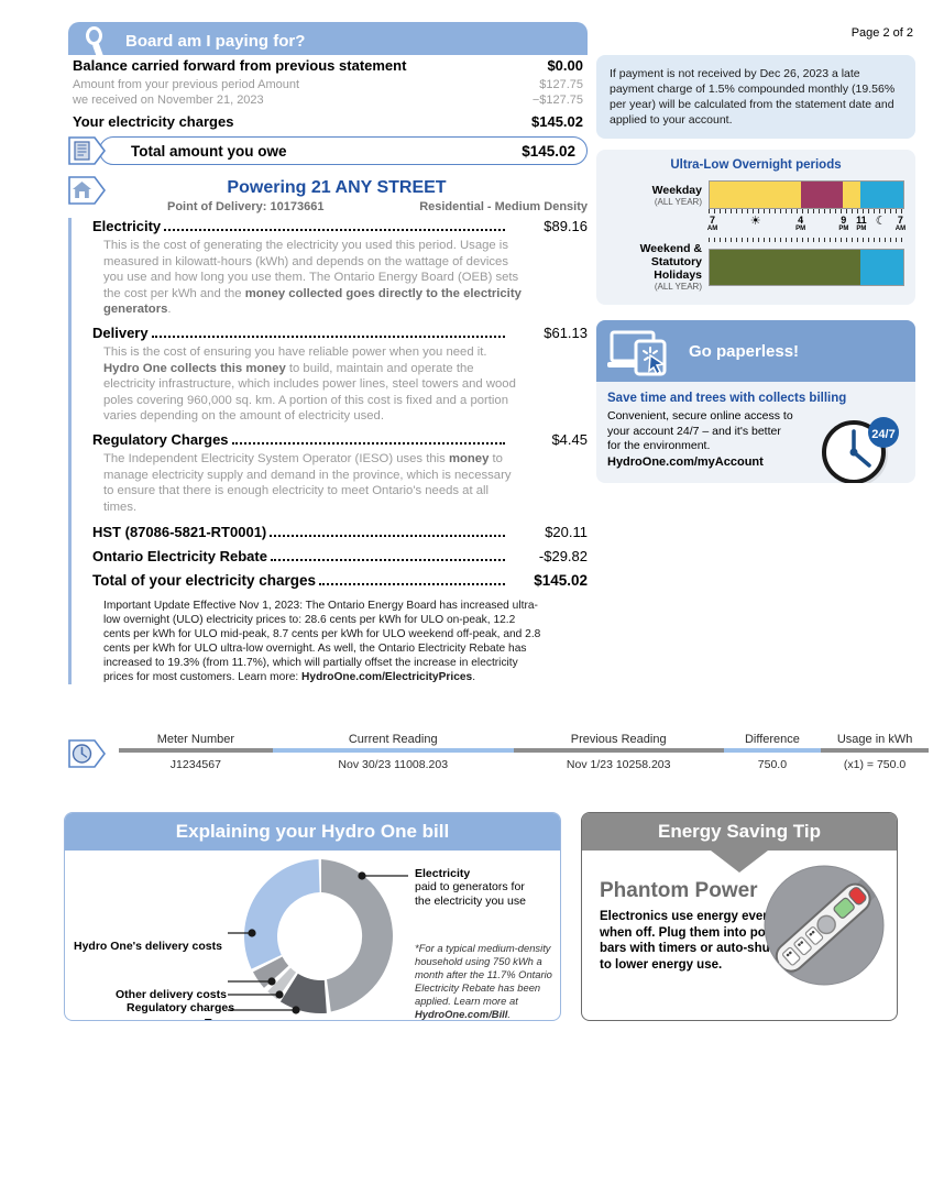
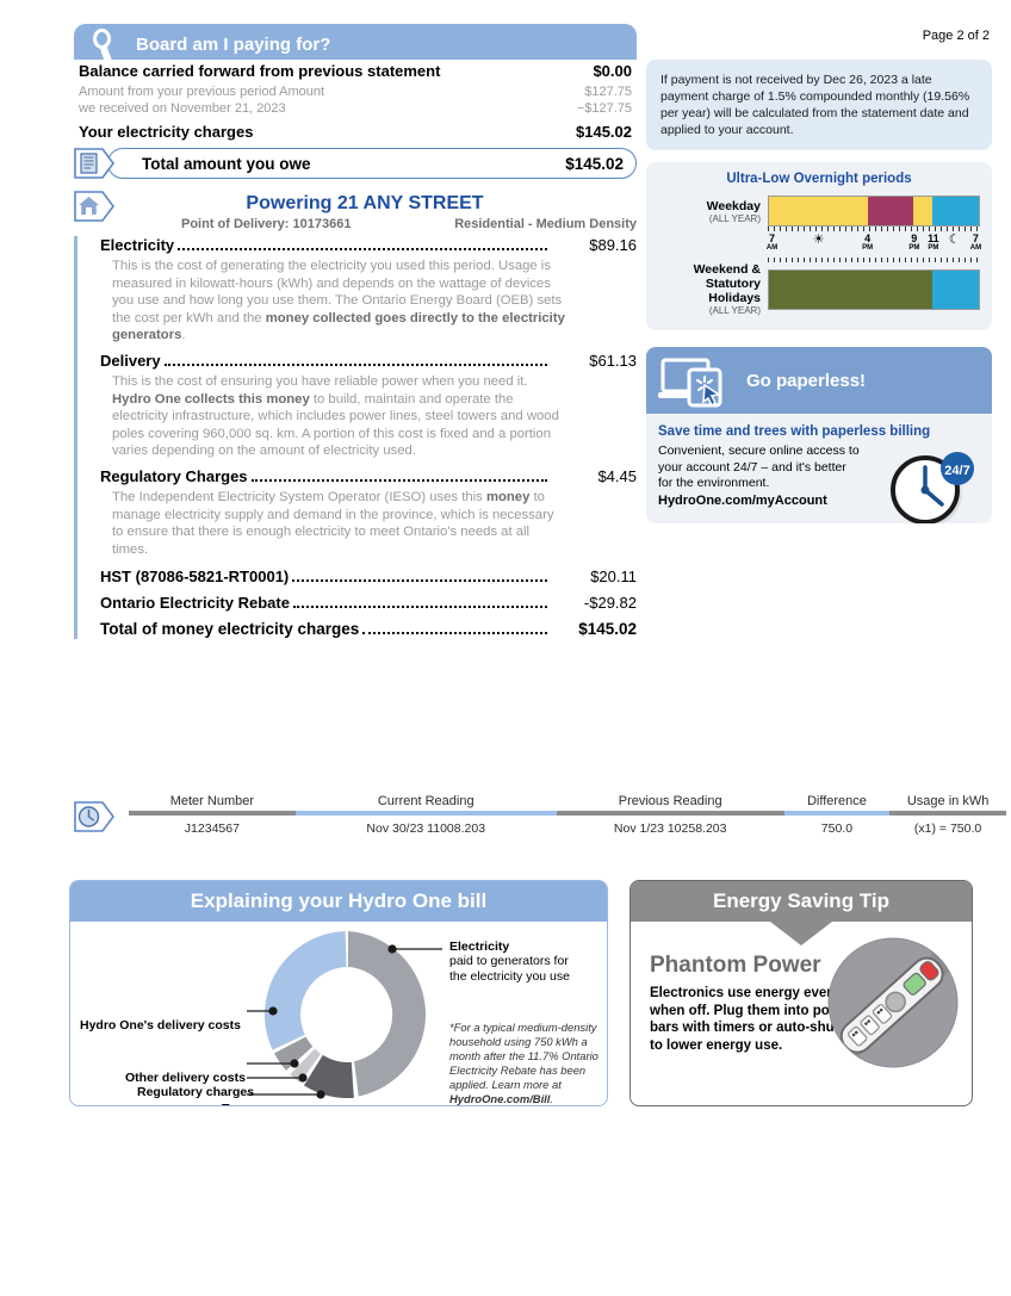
  Page 2 of 2
  Board am I paying for?
  Balance carried forward from previous statement
  $0.00
  Amount from your previous period Amount
  $127.75
  we received on November 21, 2023
  −$127.75
  Your electricity charges
  $145.02
  Total amount you owe
  $145.02
  Powering 21 ANY STREET
  Point of Delivery: 10173661
  Residential - Medium Density
  Electricity
  $89.16
  This is the cost of generating the electricity you used this period. Usage is measured in kilowatt-hours (kWh) and depends on the wattage of devices you use and how long you use them. The Ontario Energy Board (OEB) sets the cost per kWh and the money collected goes directly to the electricity generators.
  Delivery
  $61.13
  This is the cost of ensuring you have reliable power when you need it. Hydro One collects this money to build, maintain and operate the electricity infrastructure, which includes power lines, steel towers and wood poles covering 960,000 sq. km. A portion of this cost is fixed and a portion varies depending on the amount of electricity used.
  Regulatory Charges
  $4.45
  The Independent Electricity System Operator (IESO) uses this money to manage electricity supply and demand in the province, which is necessary to ensure that there is enough electricity to meet Ontario's needs at all times.
  HST (87086-5821-RT0001)
  $20.11
  Ontario Electricity Rebate
  -$29.82
- Total of your electricity charges
+ Total of money electricity charges
  $145.02
- Important Update Effective Nov 1, 2023: The Ontario Energy Board has increased ultra-low overnight (ULO) electricity prices to: 28.6 cents per kWh for ULO on-peak, 12.2 cents per kWh for ULO mid-peak, 8.7 cents per kWh for ULO weekend off-peak, and 2.8 cents per kWh for ULO ultra-low overnight. As well, the Ontario Electricity Rebate has increased to 19.3% (from 11.7%), which will partially offset the increase in electricity prices for most customers. Learn more: HydroOne.com/ElectricityPrices.
  Meter Number
  Current Reading
  Previous Reading
  Difference
  Usage in kWh
  J1234567
  Nov 30/23 11008.203
  Nov 1/23 10258.203
  750.0
  (x1) = 750.0
  If payment is not received by Dec 26, 2023 a late payment charge of 1.5% compounded monthly (19.56% per year) will be calculated from the statement date and applied to your account.
  Ultra-Low Overnight periods
  Weekday
  (ALL YEAR)
  7
  ☀
  4
  9
  11
  ☾
  7
  Weekend &
  Statutory Holidays
  (ALL YEAR)
  Go paperless!
- Save time and trees with collects billing
+ Save time and trees with paperless billing
  Convenient, secure online access to your account 24/7 – and it's better for the environment.
  HydroOne.com/myAccount
  24/7
  Explaining your Hydro One bill
  Hydro One's delivery costs
  Other delivery costs
  Regulatory charges
  Electricity
  paid to generators for
  the electricity you use
  *For a typical medium-density household using 750 kWh a month after the 11.7% Ontario Electricity Rebate has been applied. Learn more at HydroOne.com/Bill.
  Energy Saving Tip
  Phantom Power
  Electronics use energy eve when off. Plug them into po bars with timers or auto-shu to lower energy use.
